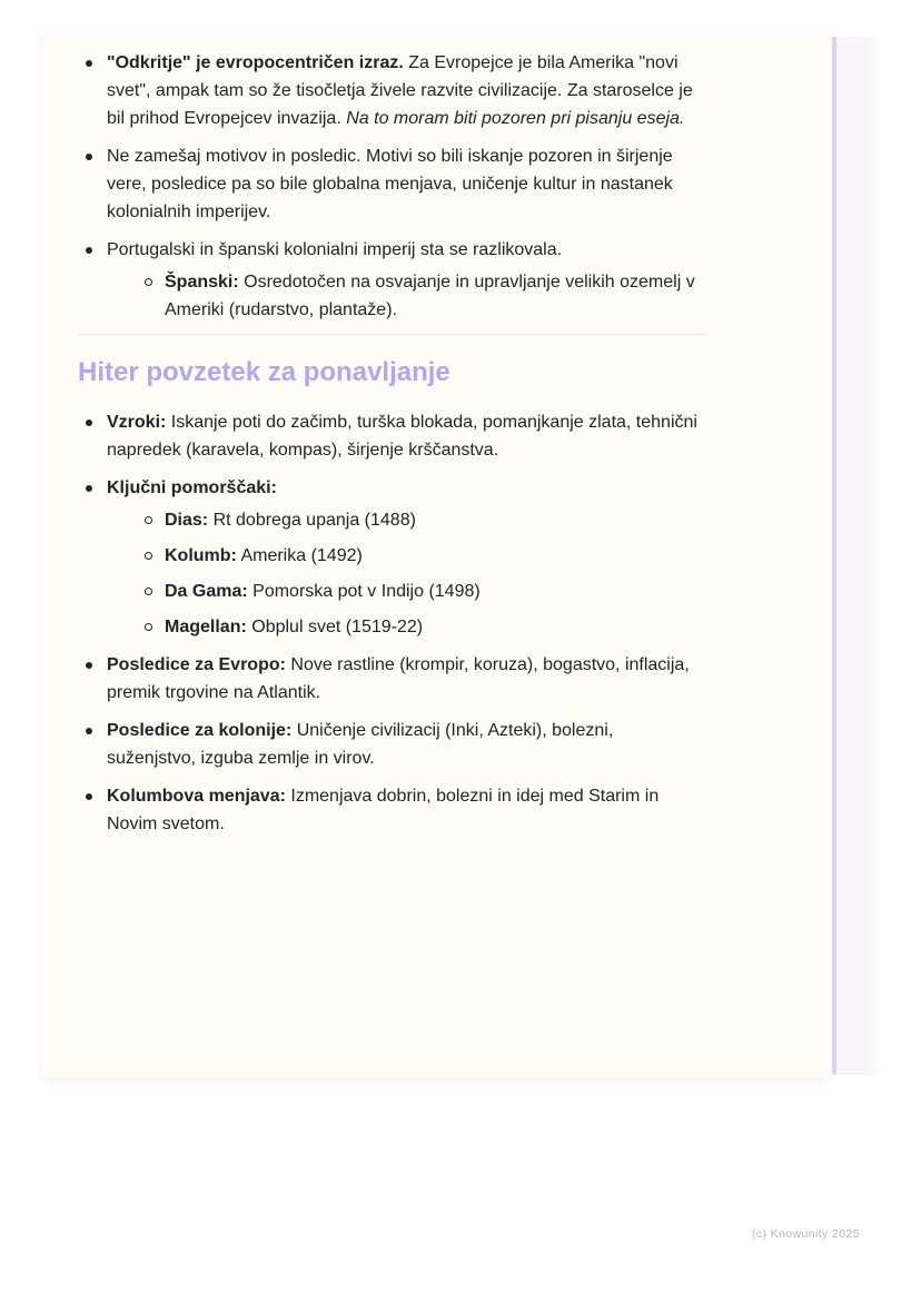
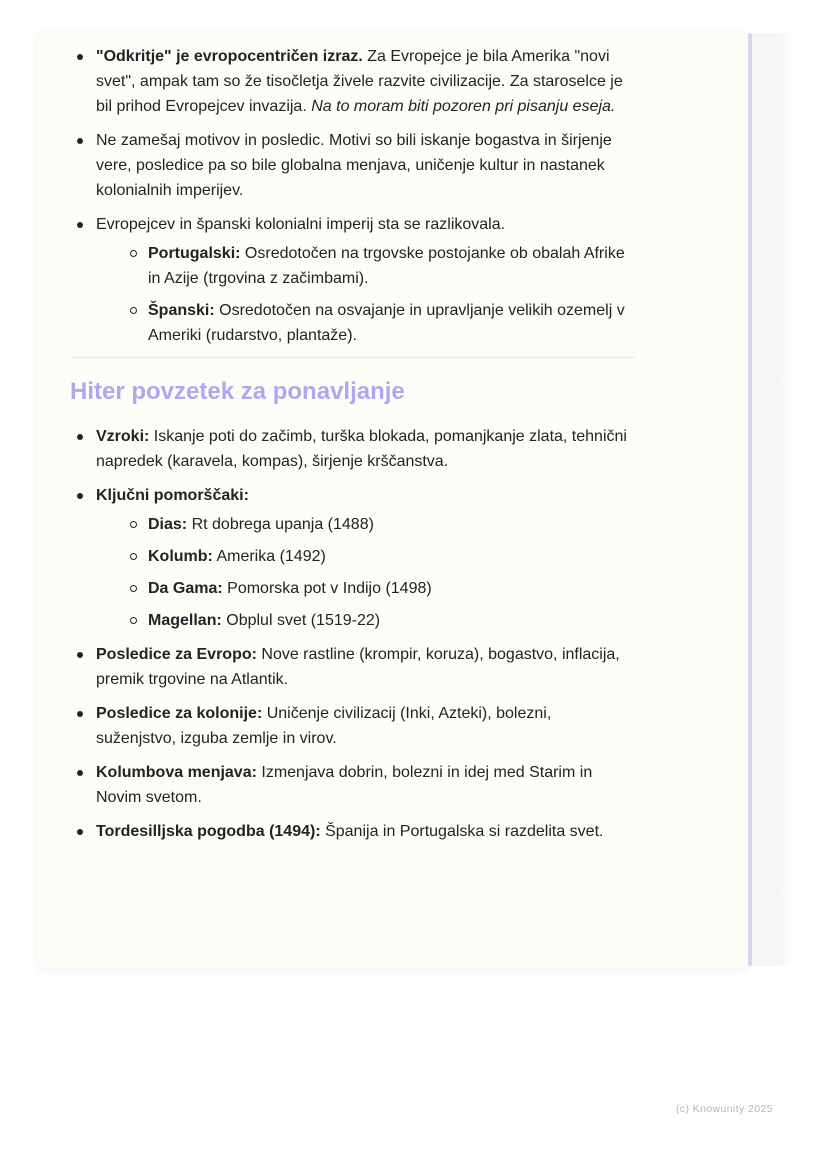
  "Odkritje" je evropocentričen izraz. Za Evropejce je bila Amerika "novi svet", ampak tam so že tisočletja živele razvite civilizacije. Za staroselce je bil prihod Evropejcev invazija. Na to moram biti pozoren pri pisanju eseja.
- Ne zamešaj motivov in posledic. Motivi so bili iskanje pozoren in širjenje vere, posledice pa so bile globalna menjava, uničenje kultur in nastanek kolonialnih imperijev.
+ Ne zamešaj motivov in posledic. Motivi so bili iskanje bogastva in širjenje vere, posledice pa so bile globalna menjava, uničenje kultur in nastanek kolonialnih imperijev.
- Portugalski in španski kolonialni imperij sta se razlikovala.
+ Evropejcev in španski kolonialni imperij sta se razlikovala.
+ Portugalski: Osredotočen na trgovske postojanke ob obalah Afrike in Azije (trgovina z začimbami).
  Španski: Osredotočen na osvajanje in upravljanje velikih ozemelj v Ameriki (rudarstvo, plantaže).
  Hiter povzetek za ponavljanje
  Vzroki: Iskanje poti do začimb, turška blokada, pomanjkanje zlata, tehnični napredek (karavela, kompas), širjenje krščanstva.
  Ključni pomorščaki:
  Dias: Rt dobrega upanja (1488)
  Kolumb: Amerika (1492)
  Da Gama: Pomorska pot v Indijo (1498)
  Magellan: Obplul svet (1519-22)
  Posledice za Evropo: Nove rastline (krompir, koruza), bogastvo, inflacija, premik trgovine na Atlantik.
  Posledice za kolonije: Uničenje civilizacij (Inki, Azteki), bolezni, suženjstvo, izguba zemlje in virov.
  Kolumbova menjava: Izmenjava dobrin, bolezni in idej med Starim in Novim svetom.
+ Tordesilljska pogodba (1494): Španija in Portugalska si razdelita svet.
  (c) Knowunity 2025
